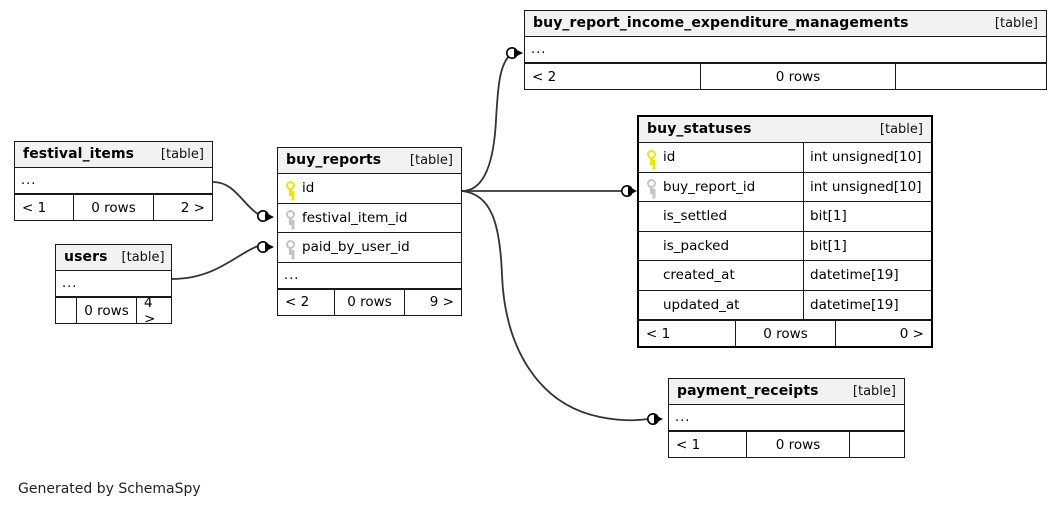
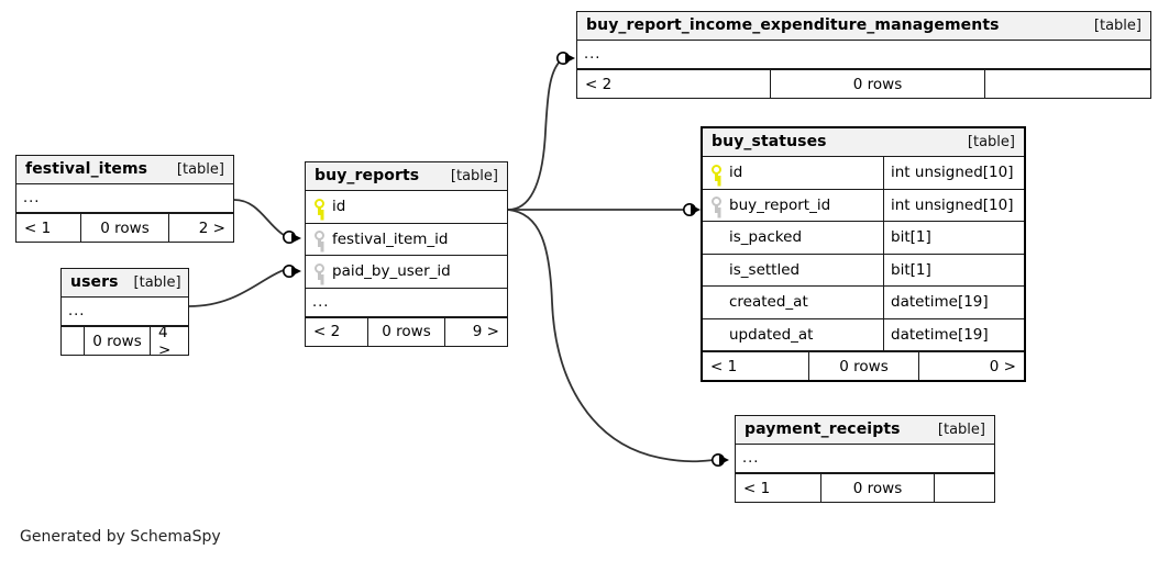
  buy_report_income_expenditure_managements
  [table]
  ...
  < 2
  0 rows
  buy_statuses
  [table]
  id
  int unsigned[10]
  buy_report_id
  int unsigned[10]
- is_settled
+ is_packed
  bit[1]
- is_packed
+ is_settled
  bit[1]
  created_at
  datetime[19]
  updated_at
  datetime[19]
  < 1
  0 rows
  0 >
  buy_reports
  [table]
  id
  festival_item_id
  paid_by_user_id
  ...
  < 2
  0 rows
  9 >
  festival_items
  [table]
  ...
  < 1
  0 rows
  2 >
  users
  [table]
  ...
  0 rows
  4 >
  payment_receipts
  [table]
  ...
  < 1
  0 rows
  Generated by SchemaSpy
